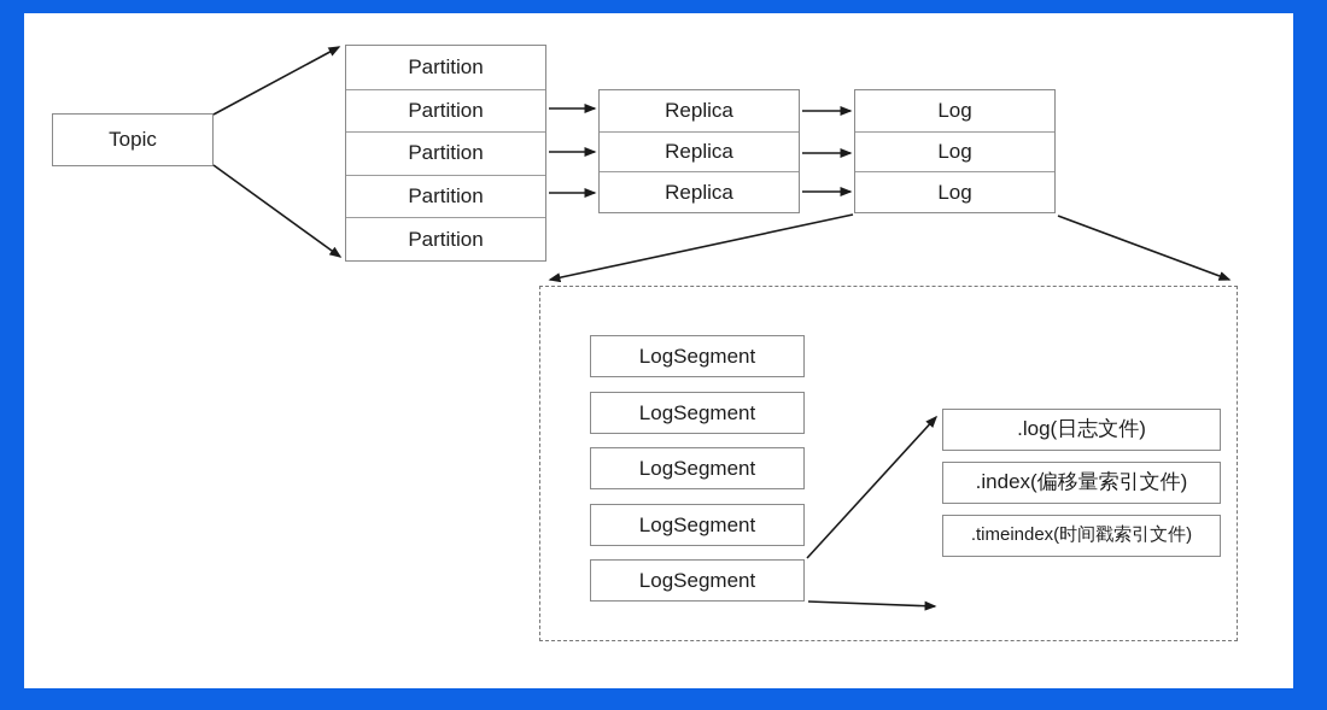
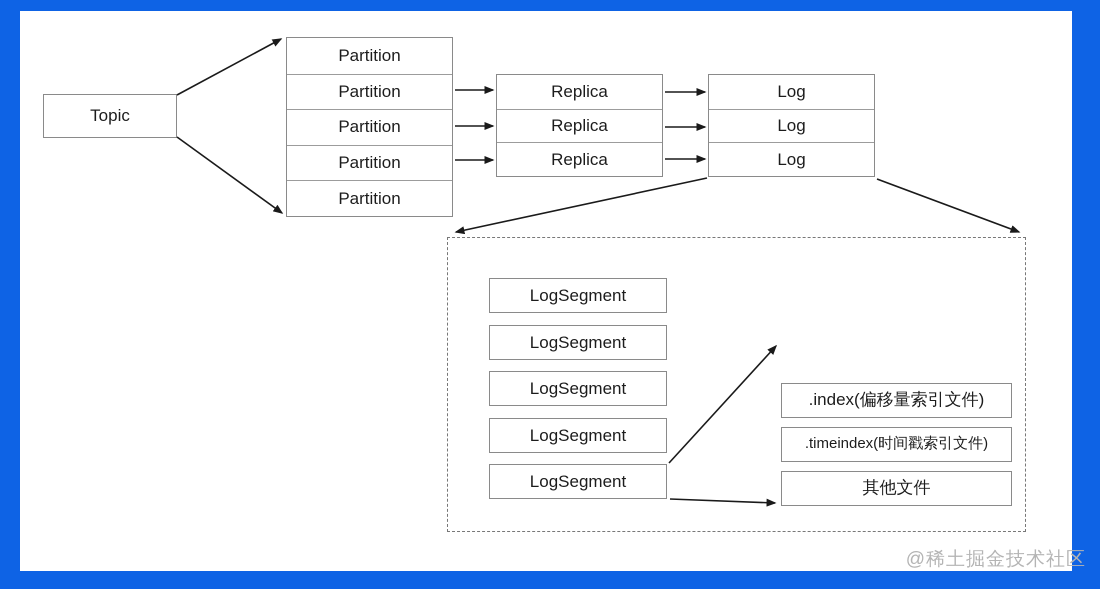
  Topic
  Partition
  Partition
  Partition
  Partition
  Partition
  Replica
  Replica
  Replica
  Log
  Log
  Log
  LogSegment
  LogSegment
  LogSegment
  LogSegment
  LogSegment
- .log(日志文件)
  .index(偏移量索引文件)
  .timeindex(时间戳索引文件)
+ 其他文件
+ @稀土掘金技术社区
